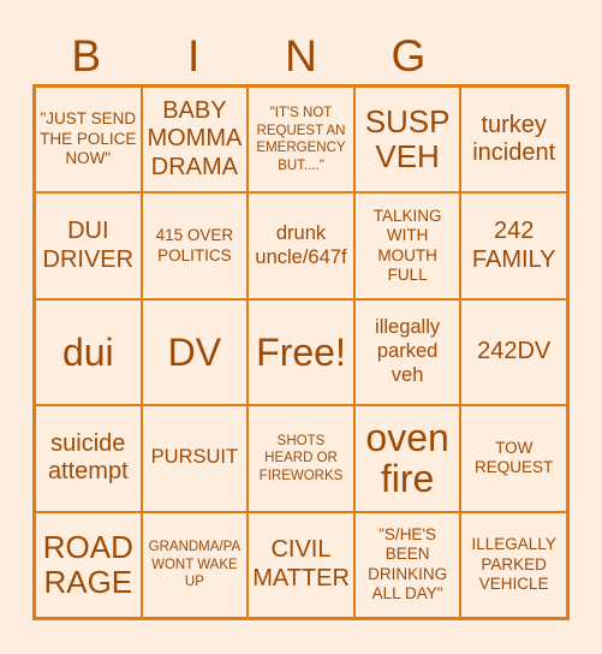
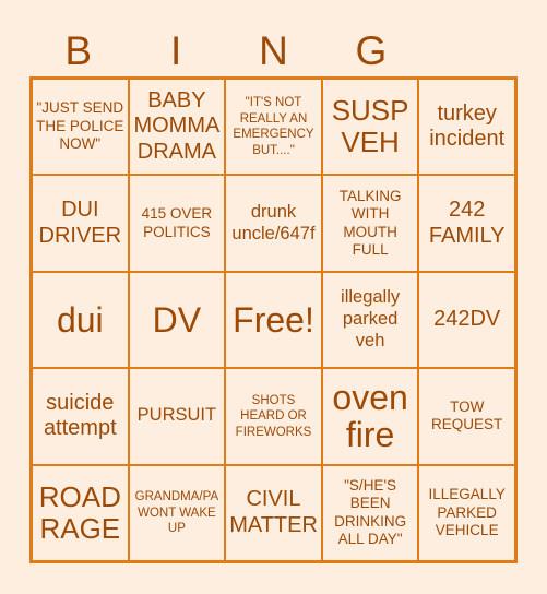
  B
  I
  N
  G
  "JUST SEND THE POLICE NOW"
  BABY MOMMA DRAMA
- "IT'S NOT REQUEST AN EMERGENCY BUT...."
+ "IT'S NOT REALLY AN EMERGENCY BUT...."
  SUSP VEH
  turkey incident
  DUI DRIVER
  415 OVER POLITICS
  drunk uncle/647f
  TALKING WITH MOUTH FULL
  242 FAMILY
  dui
  DV
  Free!
  illegally parked veh
  242DV
  suicide attempt
  PURSUIT
  SHOTS HEARD OR FIREWORKS
  oven fire
  TOW REQUEST
  ROAD RAGE
  GRANDMA/PA WONT WAKE UP
  CIVIL MATTER
  "S/HE'S BEEN DRINKING ALL DAY"
  ILLEGALLY PARKED VEHICLE
